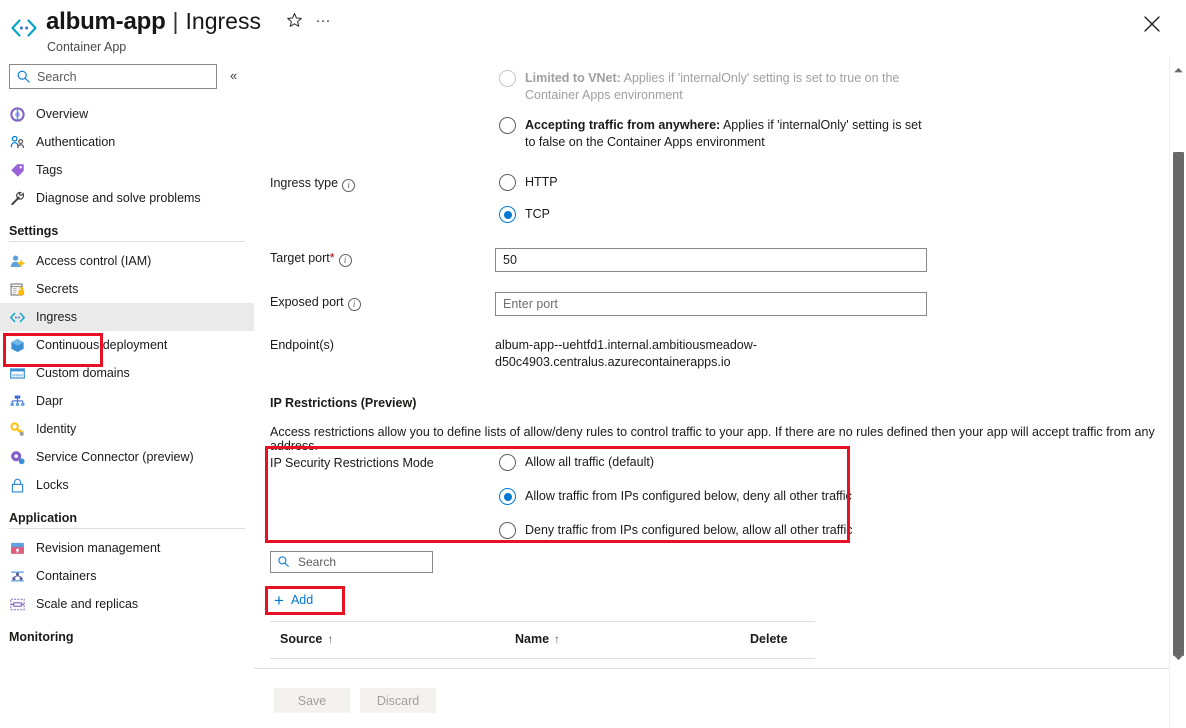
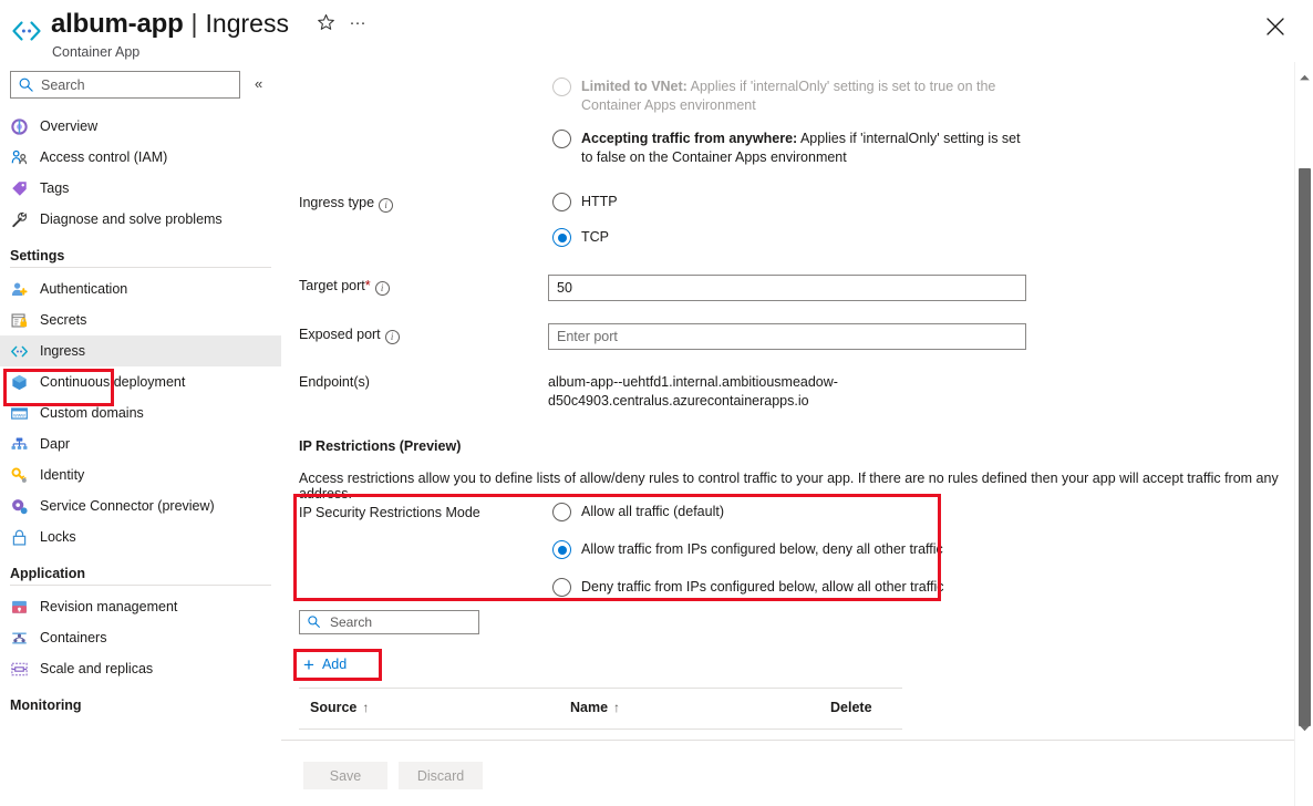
  album-app
  |
  Ingress
  Container App
  ···
  Search
  «
  Overview
- Authentication
+ Access control (IAM)
  Tags
  Diagnose and solve problems
  Settings
- Access control (IAM)
+ Authentication
  Secrets
  Ingress
  Continuous deployment
  Custom domains
  Dapr
  Identity
  Service Connector (preview)
  Locks
  Application
  Revision management
  Containers
  Scale and replicas
  Monitoring
  Limited to VNet: Applies if 'internalOnly' setting is set to true on the Container Apps environment
  Accepting traffic from anywhere: Applies if 'internalOnly' setting is set to false on the Container Apps environment
  Ingress type i
  HTTP
  TCP
  Target port* i
  50
  Exposed port i
  Enter port
  Endpoint(s)
  album-app--uehtfd1.internal.ambitiousmeadow-
  d50c4903.centralus.azurecontainerapps.io
  IP Restrictions (Preview)
  Access restrictions allow you to define lists of allow/deny rules to control traffic to your app. If there are no rules defined then your app will accept traffic from any address.
  IP Security Restrictions Mode
  Allow all traffic (default)
  Allow traffic from IPs configured below, deny all other traffic
  Deny traffic from IPs configured below, allow all other traffic
  Search
  +
  Add
  Source ↑
  Name ↑
  Delete
  Save
  Discard
